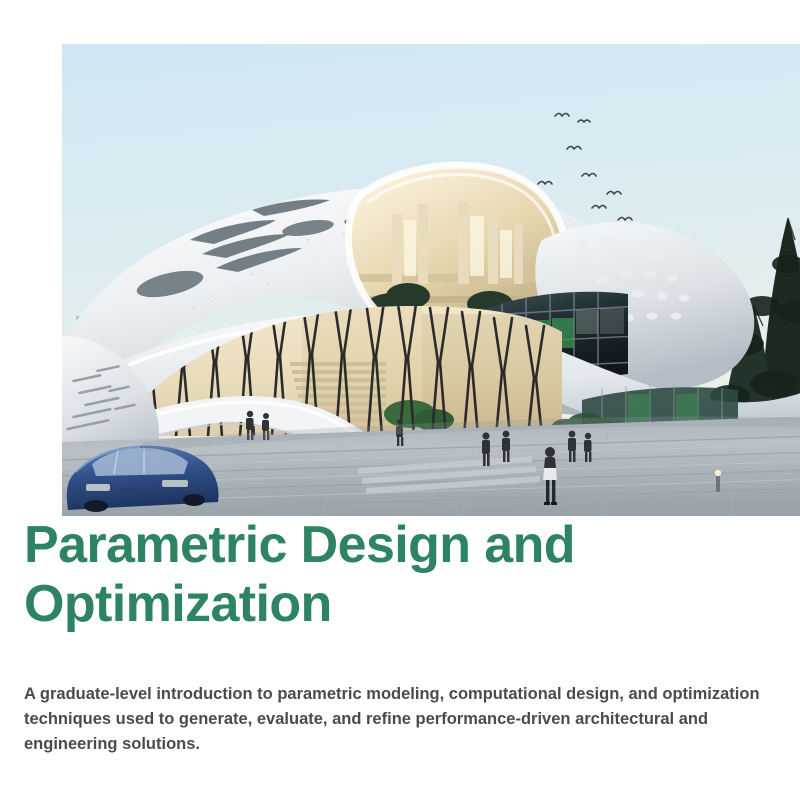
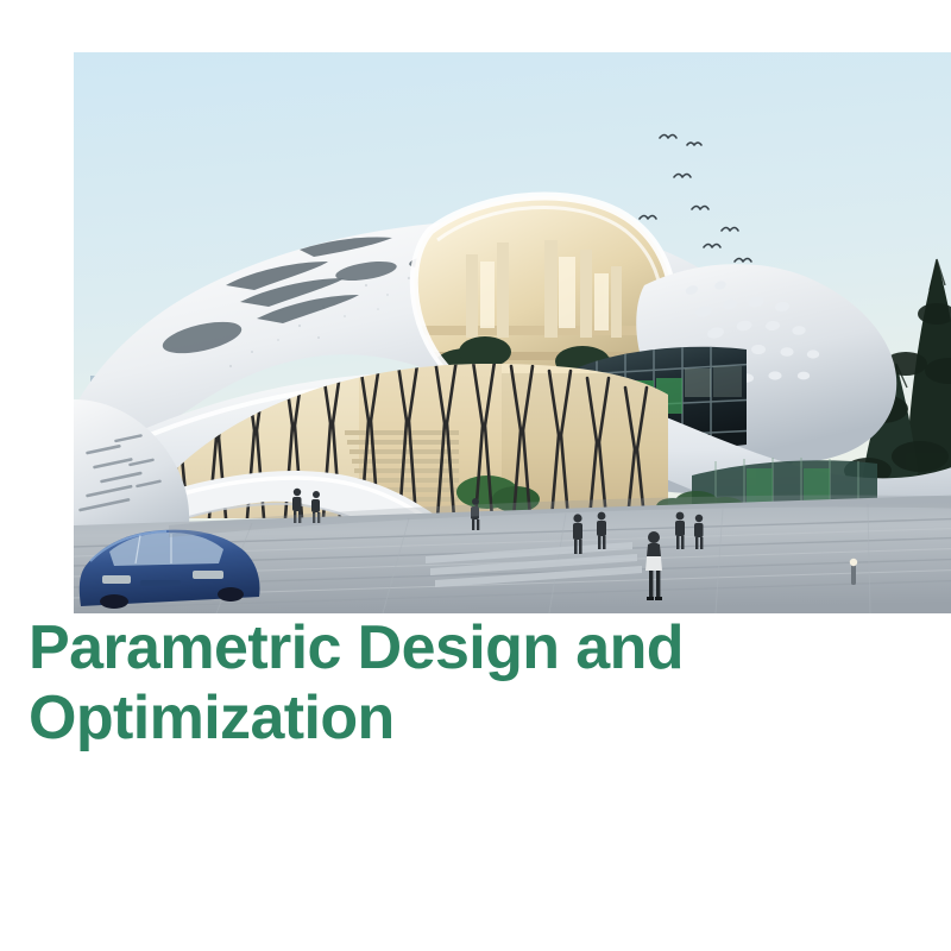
  Parametric Design and Optimization
- A graduate-level introduction to parametric modeling, computational design, and optimization techniques used to generate, evaluate, and refine performance-driven architectural and engineering solutions.
